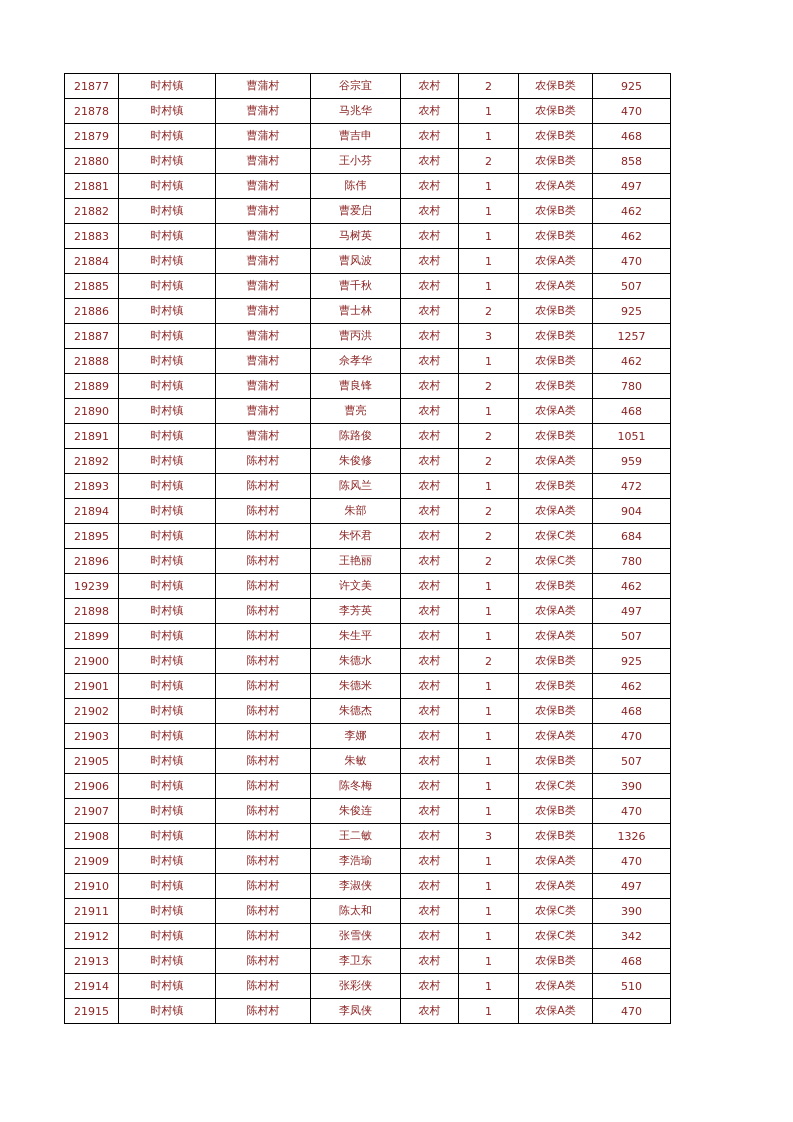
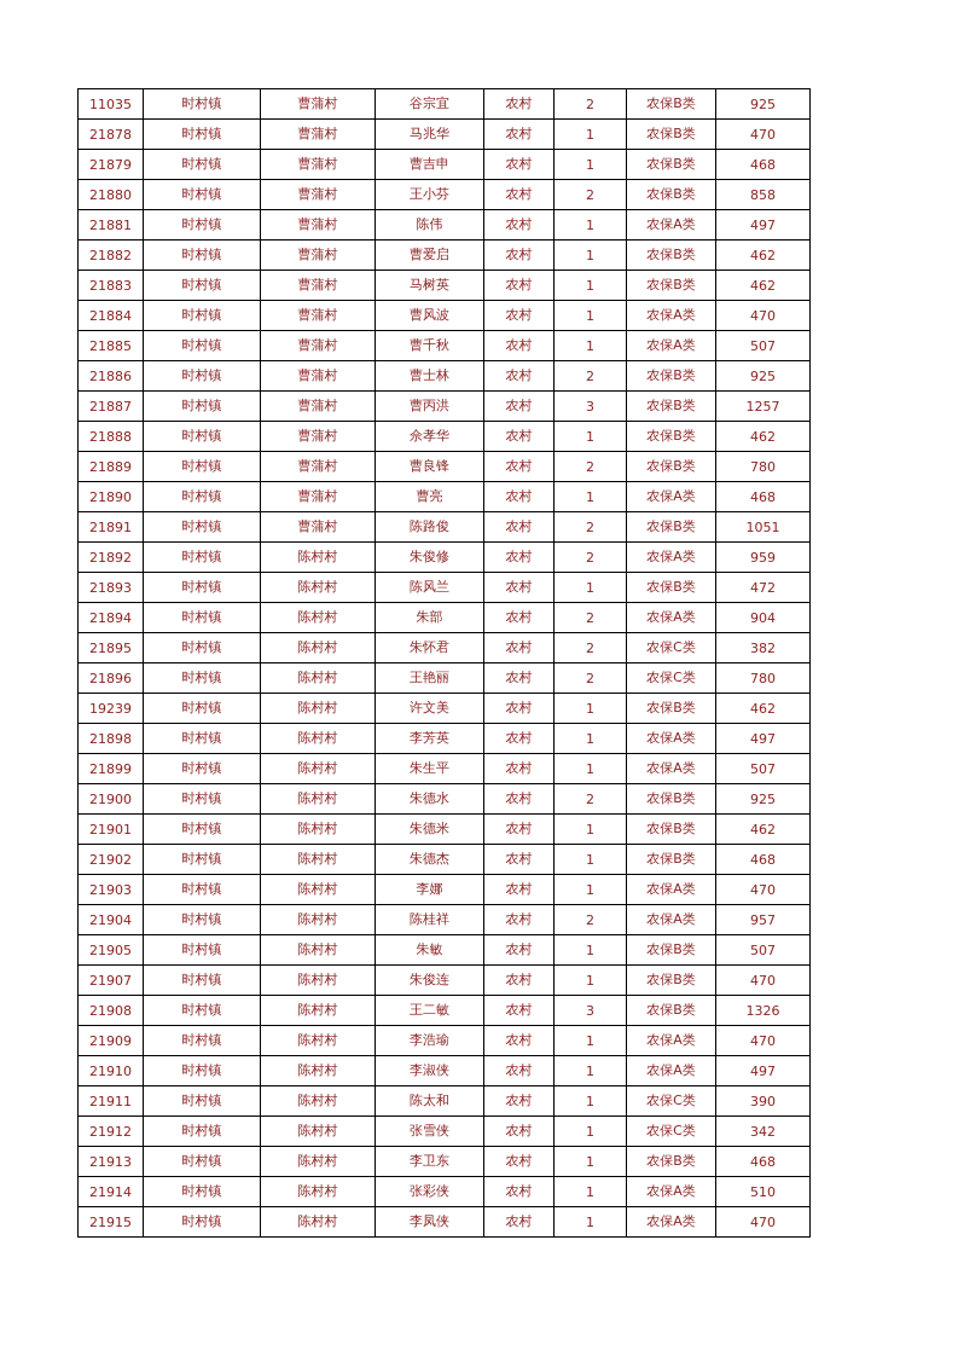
- 21877	时村镇	曹蒲村	谷宗宜	农村	2	农保B类	925
+ 11035	时村镇	曹蒲村	谷宗宜	农村	2	农保B类	925
  21878	时村镇	曹蒲村	马兆华	农村	1	农保B类	470
  21879	时村镇	曹蒲村	曹吉申	农村	1	农保B类	468
  21880	时村镇	曹蒲村	王小芬	农村	2	农保B类	858
  21881	时村镇	曹蒲村	陈伟	农村	1	农保A类	497
  21882	时村镇	曹蒲村	曹爱启	农村	1	农保B类	462
  21883	时村镇	曹蒲村	马树英	农村	1	农保B类	462
  21884	时村镇	曹蒲村	曹风波	农村	1	农保A类	470
  21885	时村镇	曹蒲村	曹千秋	农村	1	农保A类	507
  21886	时村镇	曹蒲村	曹士林	农村	2	农保B类	925
  21887	时村镇	曹蒲村	曹丙洪	农村	3	农保B类	1257
  21888	时村镇	曹蒲村	佘孝华	农村	1	农保B类	462
  21889	时村镇	曹蒲村	曹良锋	农村	2	农保B类	780
  21890	时村镇	曹蒲村	曹亮	农村	1	农保A类	468
  21891	时村镇	曹蒲村	陈路俊	农村	2	农保B类	1051
  21892	时村镇	陈村村	朱俊修	农村	2	农保A类	959
  21893	时村镇	陈村村	陈风兰	农村	1	农保B类	472
  21894	时村镇	陈村村	朱部	农村	2	农保A类	904
- 21895	时村镇	陈村村	朱怀君	农村	2	农保C类	684
+ 21895	时村镇	陈村村	朱怀君	农村	2	农保C类	382
  21896	时村镇	陈村村	王艳丽	农村	2	农保C类	780
  19239	时村镇	陈村村	许文美	农村	1	农保B类	462
  21898	时村镇	陈村村	李芳英	农村	1	农保A类	497
  21899	时村镇	陈村村	朱生平	农村	1	农保A类	507
  21900	时村镇	陈村村	朱德水	农村	2	农保B类	925
  21901	时村镇	陈村村	朱德米	农村	1	农保B类	462
  21902	时村镇	陈村村	朱德杰	农村	1	农保B类	468
  21903	时村镇	陈村村	李娜	农村	1	农保A类	470
+ 21904	时村镇	陈村村	陈桂祥	农村	2	农保A类	957
  21905	时村镇	陈村村	朱敏	农村	1	农保B类	507
- 21906	时村镇	陈村村	陈冬梅	农村	1	农保C类	390
  21907	时村镇	陈村村	朱俊连	农村	1	农保B类	470
  21908	时村镇	陈村村	王二敏	农村	3	农保B类	1326
  21909	时村镇	陈村村	李浩瑜	农村	1	农保A类	470
  21910	时村镇	陈村村	李淑侠	农村	1	农保A类	497
  21911	时村镇	陈村村	陈太和	农村	1	农保C类	390
  21912	时村镇	陈村村	张雪侠	农村	1	农保C类	342
  21913	时村镇	陈村村	李卫东	农村	1	农保B类	468
  21914	时村镇	陈村村	张彩侠	农村	1	农保A类	510
  21915	时村镇	陈村村	李凤侠	农村	1	农保A类	470
